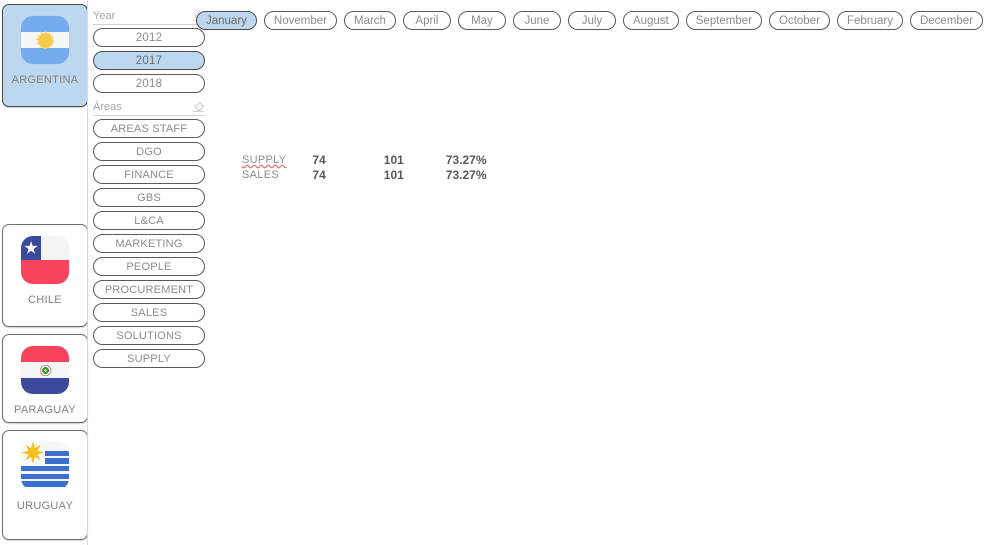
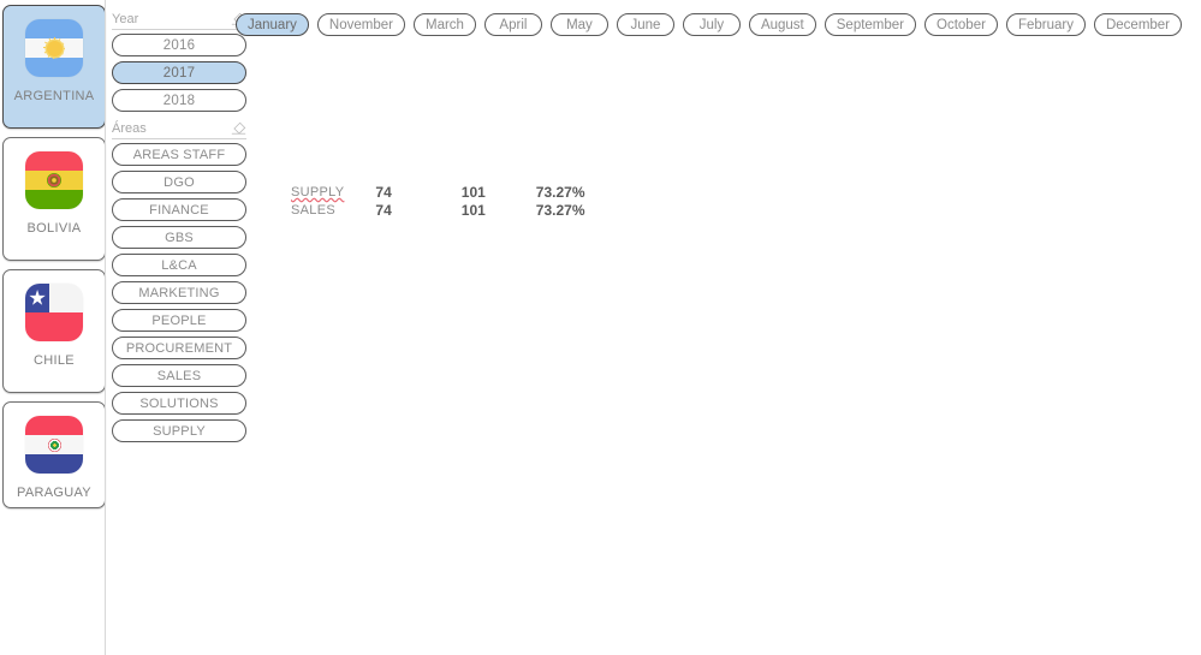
  ARGENTINA
+ BOLIVIA
  CHILE
  PARAGUAY
- URUGUAY
  Year
- 2012
+ 2016
  2017
  2018
  Áreas
  AREAS STAFF
  DGO
  FINANCE
  GBS
  L&CA
  MARKETING
  PEOPLE
  PROCUREMENT
  SALES
  SOLUTIONS
  SUPPLY
  January
  November
  March
  April
  May
  June
  July
  August
  September
  October
  February
  December
  SUPPLY	74	101	73.27%
  SALES	74	101	73.27%
